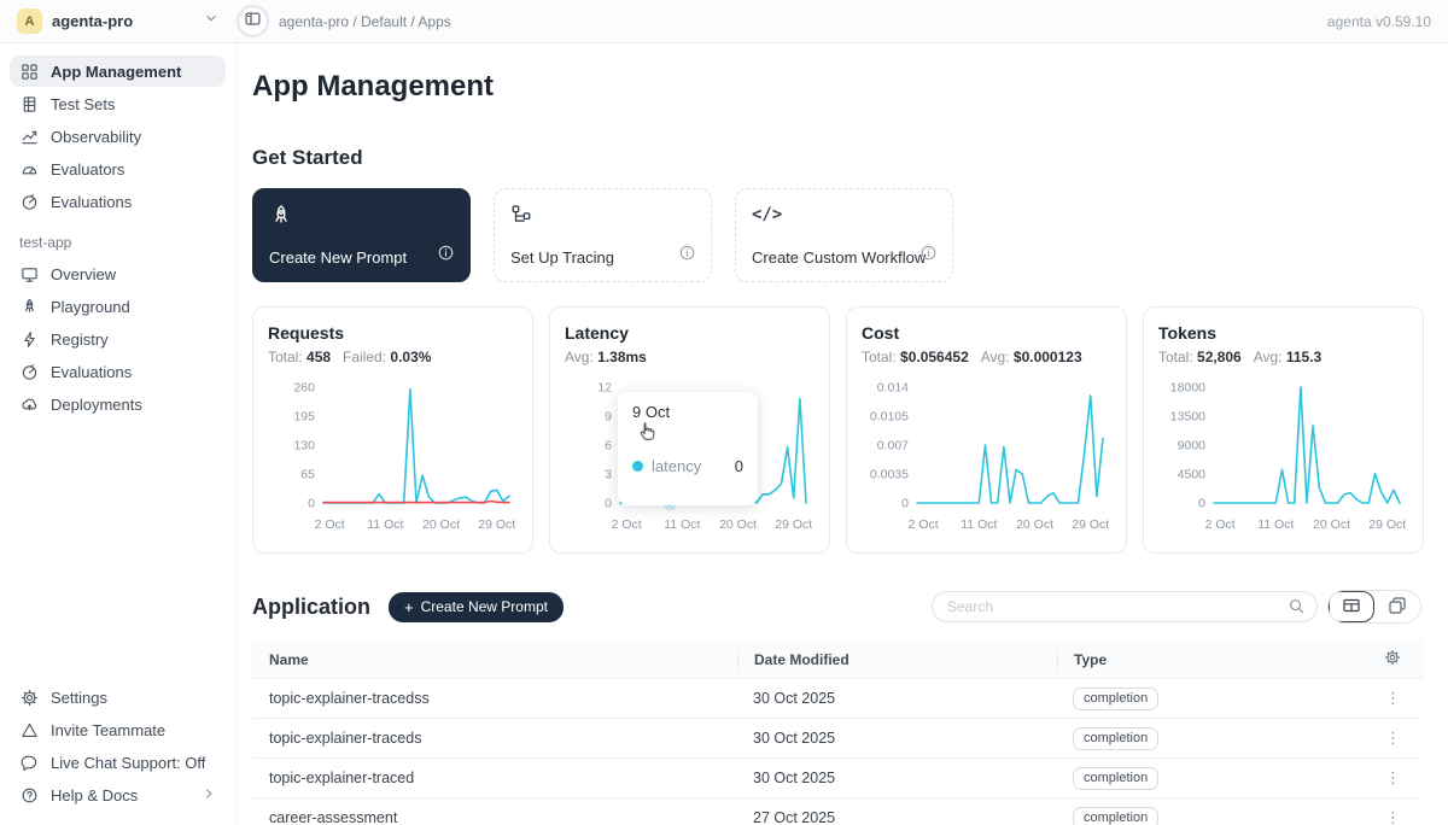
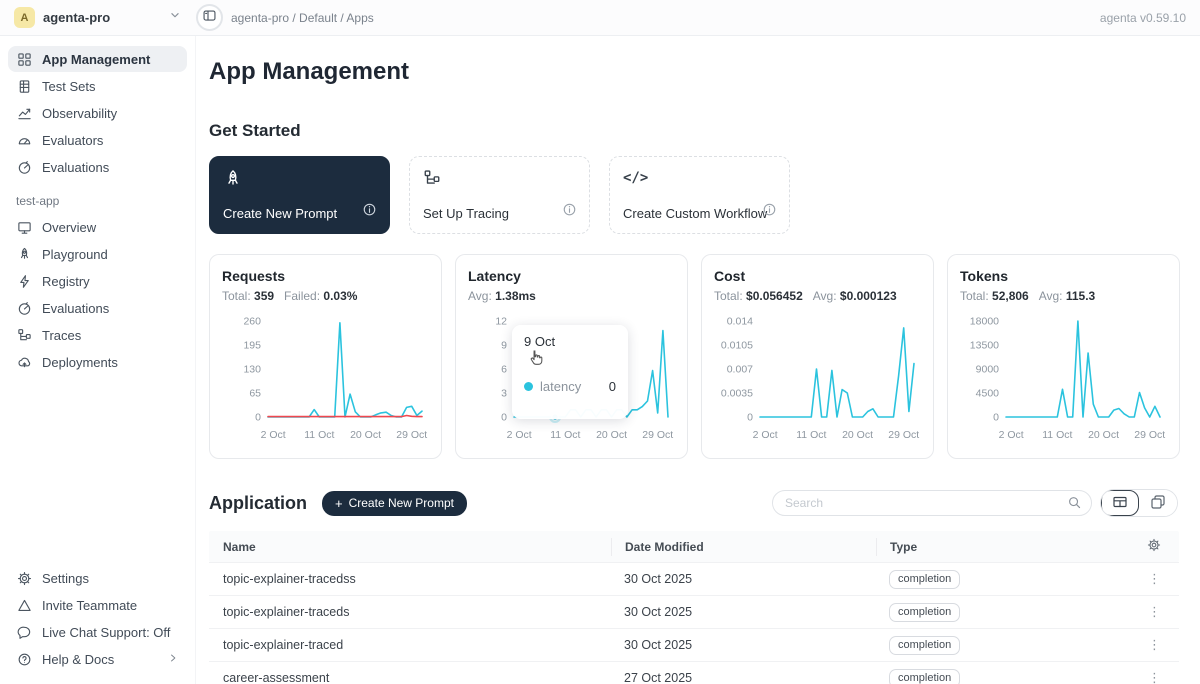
  A
  agenta-pro
  agenta-pro / Default / Apps
  agenta v0.59.10
  App Management
  Test Sets
  Observability
  Evaluators
  Evaluations
  test-app
  Overview
  Playground
  Registry
  Evaluations
+ Traces
  Deployments
  Settings
  Invite Teammate
  Live Chat Support: Off
  Help & Docs
  App Management
  Get Started
  Create New Prompt
  Set Up Tracing
  </>
  Create Custom Workflow
  Requests
- Total: 458 Failed: 0.03%
+ Total: 359 Failed: 0.03%
  0
  65
  130
  195
  260
  2 Oct
  11 Oct
  20 Oct
  29 Oct
  Latency
  Avg: 1.38ms
  0
  3
  6
  9
  12
  2 Oct
  11 Oct
  20 Oct
  29 Oct
  9 Oct
  latency
  0
  Cost
  Total: $0.056452 Avg: $0.000123
  0
  0.0035
  0.007
  0.0105
  0.014
  2 Oct
  11 Oct
  20 Oct
  29 Oct
  Tokens
  Total: 52,806 Avg: 115.3
  0
  4500
  9000
  13500
  18000
  2 Oct
  11 Oct
  20 Oct
  29 Oct
  Application
  +
  Create New Prompt
  Search
  Name
  Date Modified
  Type
  topic-explainer-tracedss
  30 Oct 2025
  completion
  ⋮
  topic-explainer-traceds
  30 Oct 2025
  completion
  ⋮
  topic-explainer-traced
  30 Oct 2025
  completion
  ⋮
  career-assessment
  27 Oct 2025
  completion
  ⋮
